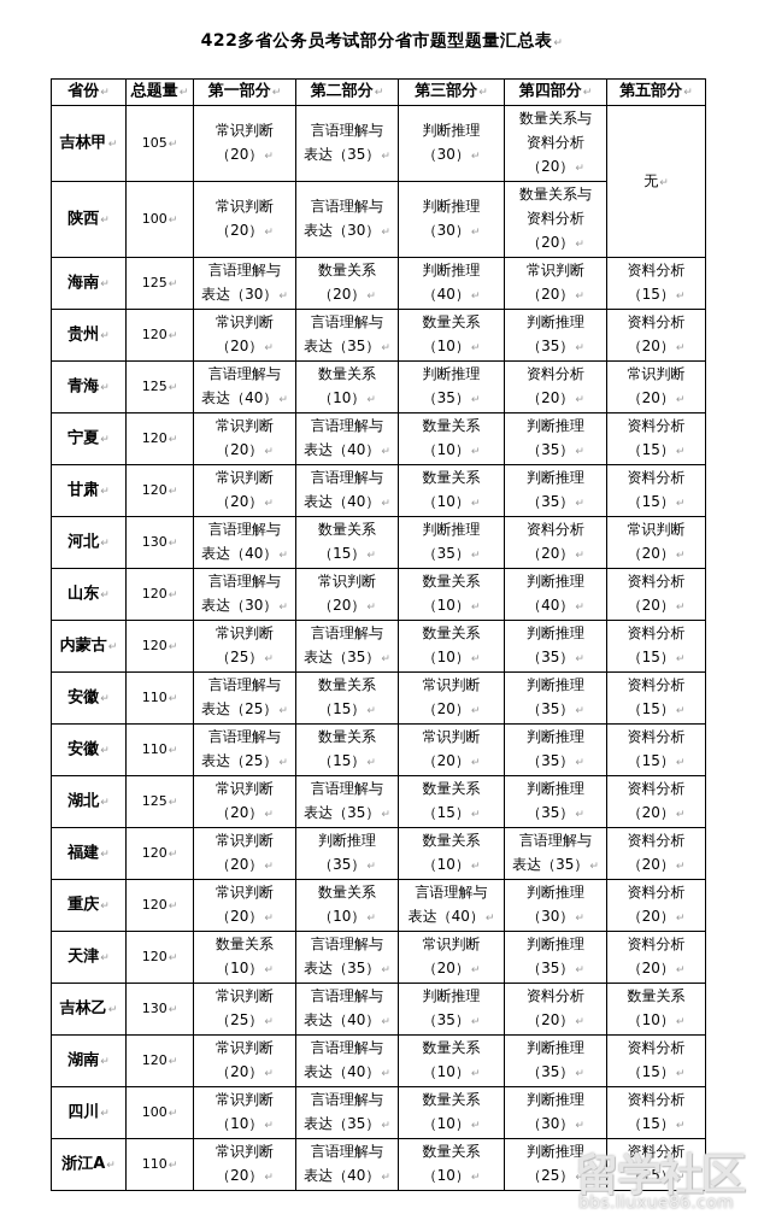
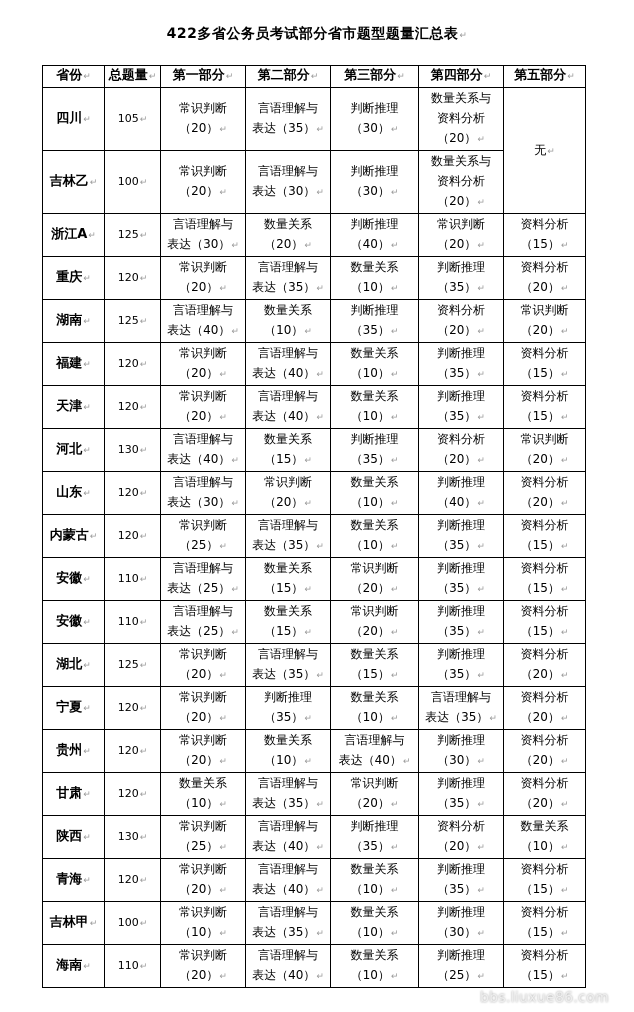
  422多省公务员考试部分省市题型题量汇总表↵
  省份↵	总题量↵	第一部分↵	第二部分↵	第三部分↵	第四部分↵	第五部分↵
- 吉林甲↵	105↵	常识判断（20）↵	言语理解与表达（35）↵	判断推理（30）↵	数量关系与资料分析（20）↵	无↵
+ 四川↵	105↵	常识判断（20）↵	言语理解与表达（35）↵	判断推理（30）↵	数量关系与资料分析（20）↵	无↵
- 陕西↵	100↵	常识判断（20）↵	言语理解与表达（30）↵	判断推理（30）↵	数量关系与资料分析（20）↵
+ 吉林乙↵	100↵	常识判断（20）↵	言语理解与表达（30）↵	判断推理（30）↵	数量关系与资料分析（20）↵
- 海南↵	125↵	言语理解与表达（30）↵	数量关系（20）↵	判断推理（40）↵	常识判断（20）↵	资料分析（15）↵
+ 浙江A↵	125↵	言语理解与表达（30）↵	数量关系（20）↵	判断推理（40）↵	常识判断（20）↵	资料分析（15）↵
- 贵州↵	120↵	常识判断（20）↵	言语理解与表达（35）↵	数量关系（10）↵	判断推理（35）↵	资料分析（20）↵
+ 重庆↵	120↵	常识判断（20）↵	言语理解与表达（35）↵	数量关系（10）↵	判断推理（35）↵	资料分析（20）↵
- 青海↵	125↵	言语理解与表达（40）↵	数量关系（10）↵	判断推理（35）↵	资料分析（20）↵	常识判断（20）↵
+ 湖南↵	125↵	言语理解与表达（40）↵	数量关系（10）↵	判断推理（35）↵	资料分析（20）↵	常识判断（20）↵
- 宁夏↵	120↵	常识判断（20）↵	言语理解与表达（40）↵	数量关系（10）↵	判断推理（35）↵	资料分析（15）↵
+ 福建↵	120↵	常识判断（20）↵	言语理解与表达（40）↵	数量关系（10）↵	判断推理（35）↵	资料分析（15）↵
- 甘肃↵	120↵	常识判断（20）↵	言语理解与表达（40）↵	数量关系（10）↵	判断推理（35）↵	资料分析（15）↵
+ 天津↵	120↵	常识判断（20）↵	言语理解与表达（40）↵	数量关系（10）↵	判断推理（35）↵	资料分析（15）↵
  河北↵	130↵	言语理解与表达（40）↵	数量关系（15）↵	判断推理（35）↵	资料分析（20）↵	常识判断（20）↵
  山东↵	120↵	言语理解与表达（30）↵	常识判断（20）↵	数量关系（10）↵	判断推理（40）↵	资料分析（20）↵
  内蒙古↵	120↵	常识判断（25）↵	言语理解与表达（35）↵	数量关系（10）↵	判断推理（35）↵	资料分析（15）↵
  安徽↵	110↵	言语理解与表达（25）↵	数量关系（15）↵	常识判断（20）↵	判断推理（35）↵	资料分析（15）↵
  安徽↵	110↵	言语理解与表达（25）↵	数量关系（15）↵	常识判断（20）↵	判断推理（35）↵	资料分析（15）↵
  湖北↵	125↵	常识判断（20）↵	言语理解与表达（35）↵	数量关系（15）↵	判断推理（35）↵	资料分析（20）↵
- 福建↵	120↵	常识判断（20）↵	判断推理（35）↵	数量关系（10）↵	言语理解与表达（35）↵	资料分析（20）↵
+ 宁夏↵	120↵	常识判断（20）↵	判断推理（35）↵	数量关系（10）↵	言语理解与表达（35）↵	资料分析（20）↵
- 重庆↵	120↵	常识判断（20）↵	数量关系（10）↵	言语理解与表达（40）↵	判断推理（30）↵	资料分析（20）↵
+ 贵州↵	120↵	常识判断（20）↵	数量关系（10）↵	言语理解与表达（40）↵	判断推理（30）↵	资料分析（20）↵
- 天津↵	120↵	数量关系（10）↵	言语理解与表达（35）↵	常识判断（20）↵	判断推理（35）↵	资料分析（20）↵
+ 甘肃↵	120↵	数量关系（10）↵	言语理解与表达（35）↵	常识判断（20）↵	判断推理（35）↵	资料分析（20）↵
- 吉林乙↵	130↵	常识判断（25）↵	言语理解与表达（40）↵	判断推理（35）↵	资料分析（20）↵	数量关系（10）↵
+ 陕西↵	130↵	常识判断（25）↵	言语理解与表达（40）↵	判断推理（35）↵	资料分析（20）↵	数量关系（10）↵
- 湖南↵	120↵	常识判断（20）↵	言语理解与表达（40）↵	数量关系（10）↵	判断推理（35）↵	资料分析（15）↵
+ 青海↵	120↵	常识判断（20）↵	言语理解与表达（40）↵	数量关系（10）↵	判断推理（35）↵	资料分析（15）↵
- 四川↵	100↵	常识判断（10）↵	言语理解与表达（35）↵	数量关系（10）↵	判断推理（30）↵	资料分析（15）↵
+ 吉林甲↵	100↵	常识判断（10）↵	言语理解与表达（35）↵	数量关系（10）↵	判断推理（30）↵	资料分析（15）↵
- 浙江A↵	110↵	常识判断（20）↵	言语理解与表达（40）↵	数量关系（10）↵	判断推理（25）↵	资料分析（15）↵
+ 海南↵	110↵	常识判断（20）↵	言语理解与表达（40）↵	数量关系（10）↵	判断推理（25）↵	资料分析（15）↵
- 留学社区
  bbs.liuxue86.com
